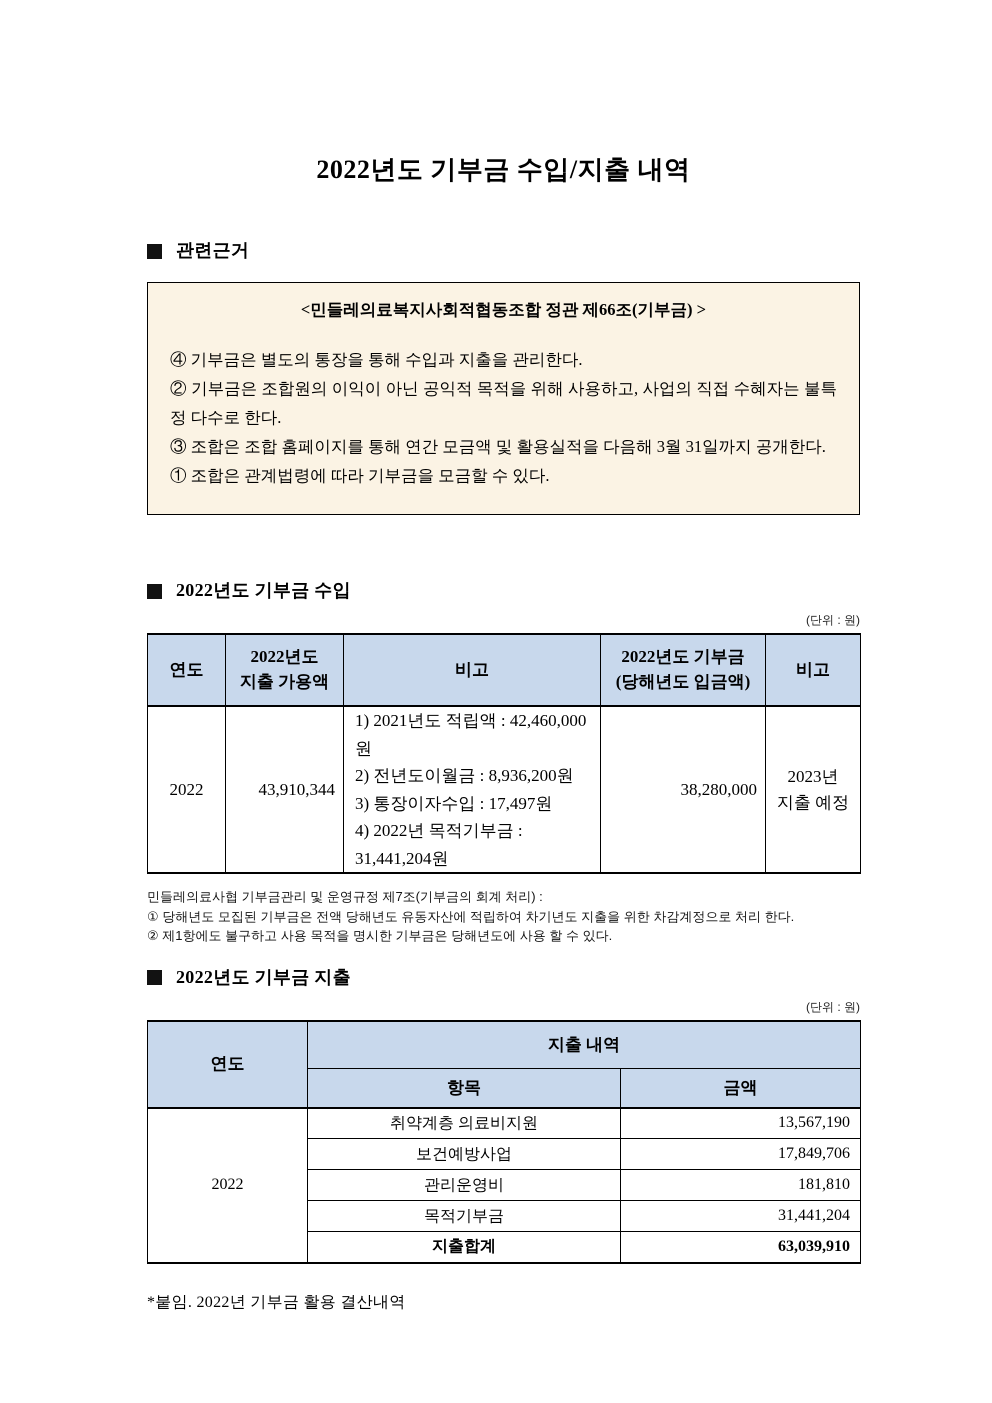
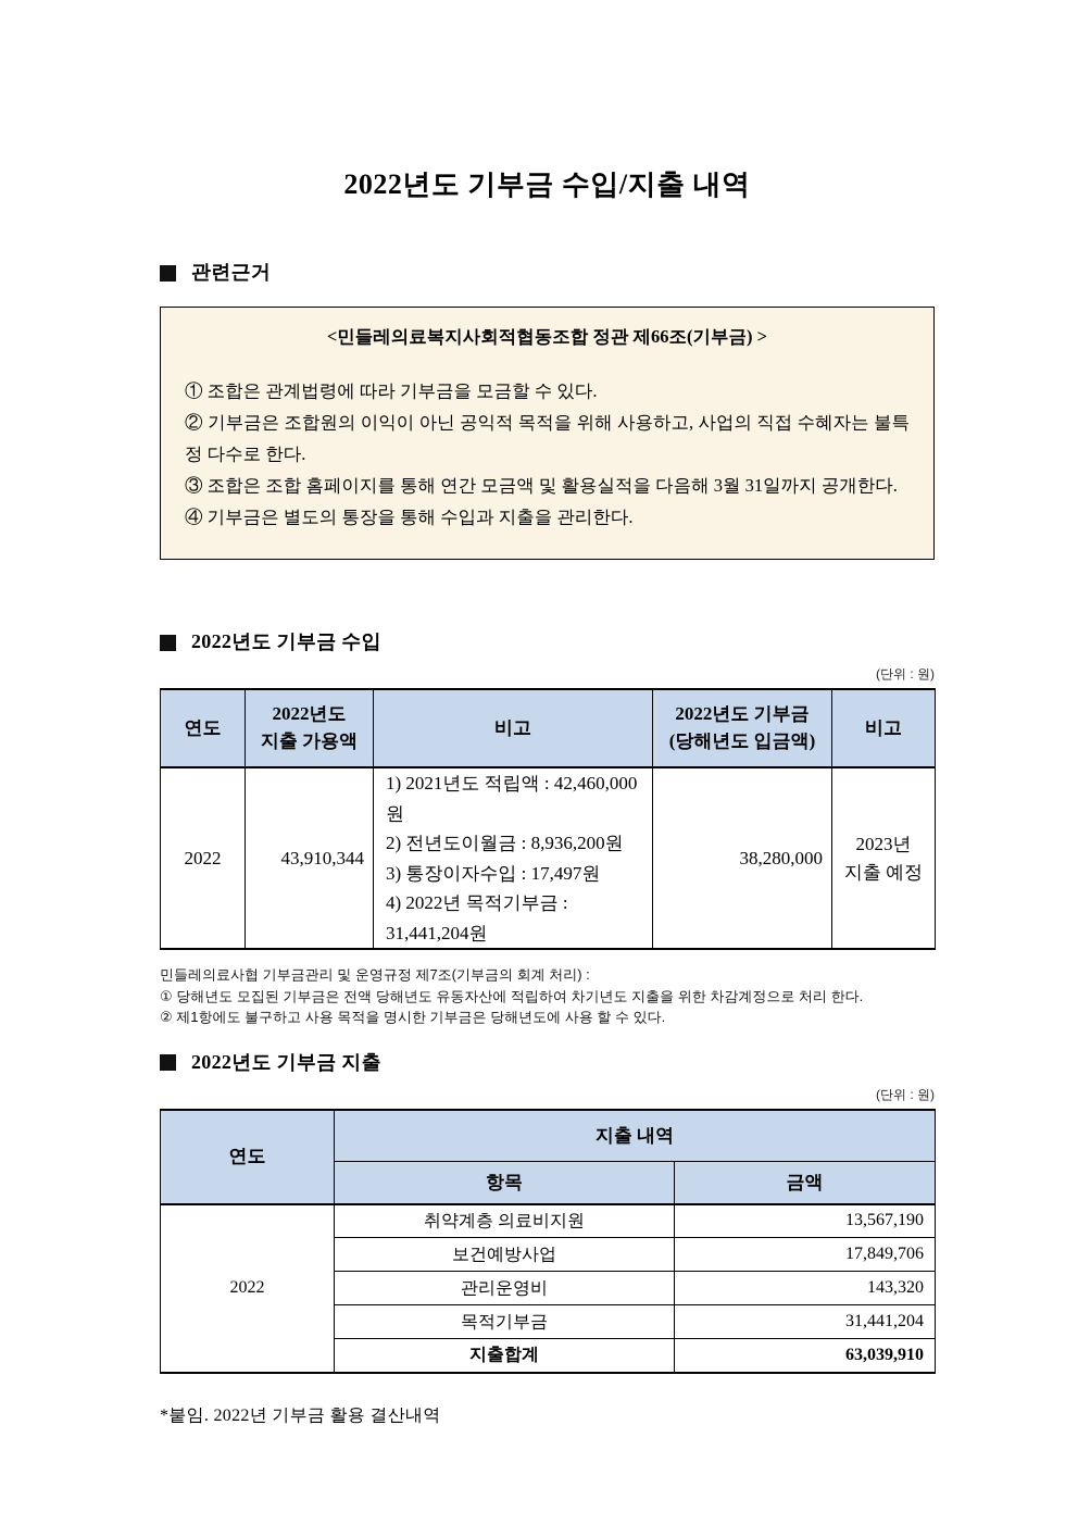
  2022년도 기부금 수입/지출 내역
  관련근거
  <민들레의료복지사회적협동조합 정관 제66조(기부금) >
- ④ 기부금은 별도의 통장을 통해 수입과 지출을 관리한다.
+ ① 조합은 관계법령에 따라 기부금을 모금할 수 있다.
  ② 기부금은 조합원의 이익이 아닌 공익적 목적을 위해 사용하고, 사업의 직접 수혜자는 불특정 다수로 한다.
  ③ 조합은 조합 홈페이지를 통해 연간 모금액 및 활용실적을 다음해 3월 31일까지 공개한다.
- ① 조합은 관계법령에 따라 기부금을 모금할 수 있다.
+ ④ 기부금은 별도의 통장을 통해 수입과 지출을 관리한다.
  2022년도 기부금 수입
  (단위 : 원)
  연도	2022년도 지출 가용액	비고	2022년도 기부금 (당해년도 입금액)	비고
  2022	43,910,344	1) 2021년도 적립액 : 42,460,000원 2) 전년도이월금 : 8,936,200원 3) 통장이자수입 : 17,497원 4) 2022년 목적기부금 : 31,441,204원	38,280,000	2023년 지출 예정
  민들레의료사협 기부금관리 및 운영규정 제7조(기부금의 회계 처리) :
  ① 당해년도 모집된 기부금은 전액 당해년도 유동자산에 적립하여 차기년도 지출을 위한 차감계정으로 처리 한다.
  ② 제1항에도 불구하고 사용 목적을 명시한 기부금은 당해년도에 사용 할 수 있다.
  2022년도 기부금 지출
  (단위 : 원)
  연도	지출 내역
  항목	금액
  2022	취약계층 의료비지원	13,567,190
  보건예방사업	17,849,706
- 관리운영비	181,810
+ 관리운영비	143,320
  목적기부금	31,441,204
  지출합계	63,039,910
  *붙임. 2022년 기부금 활용 결산내역
